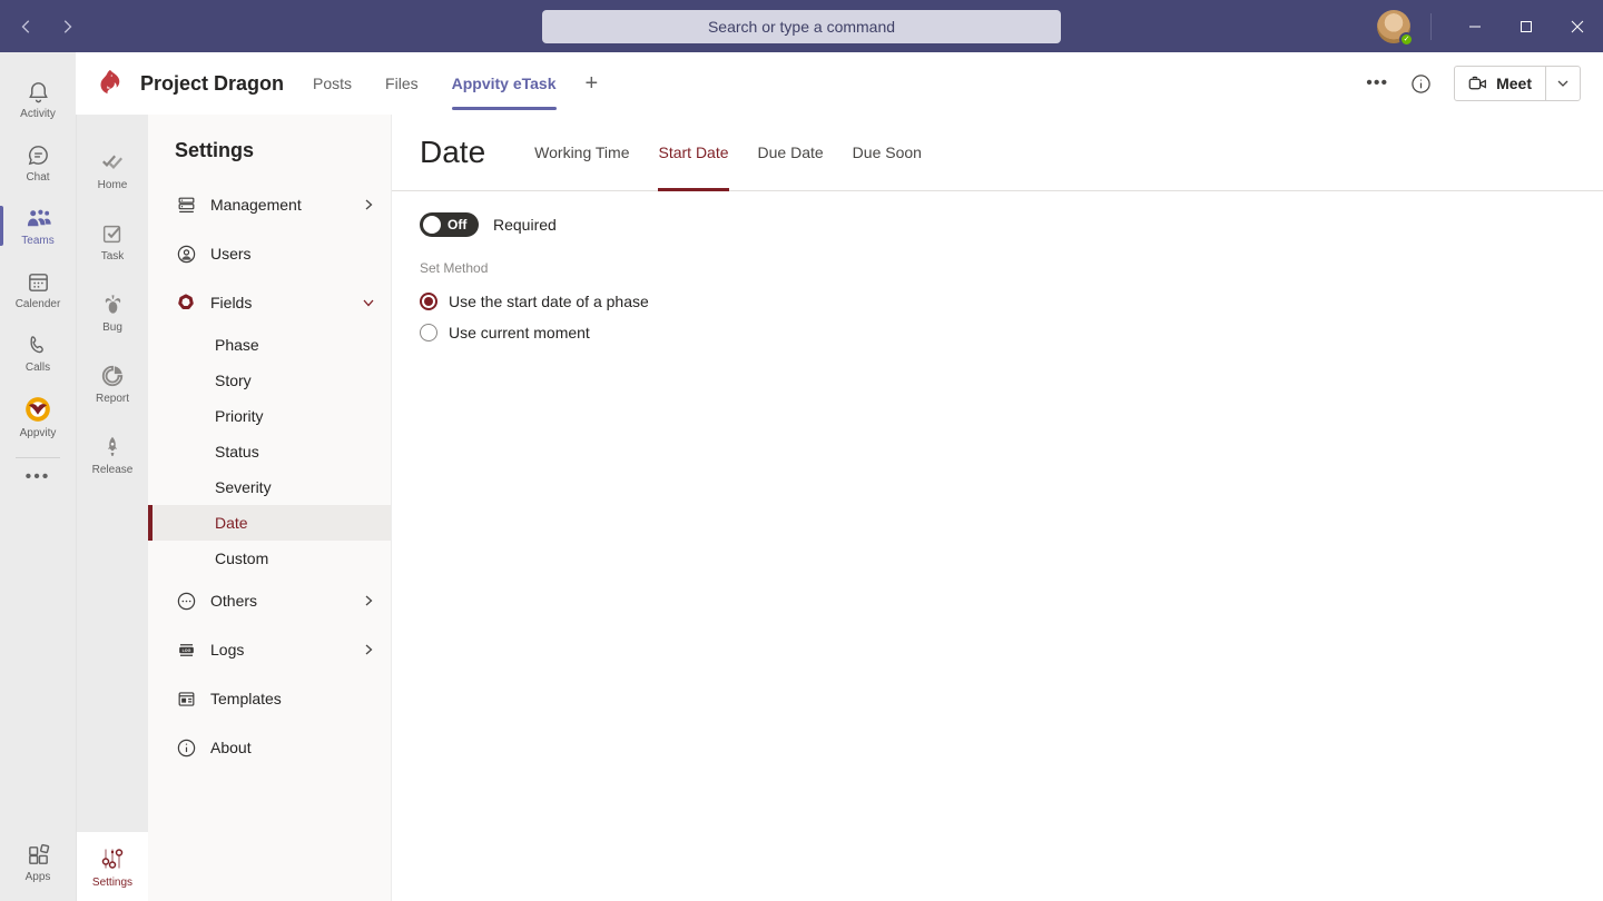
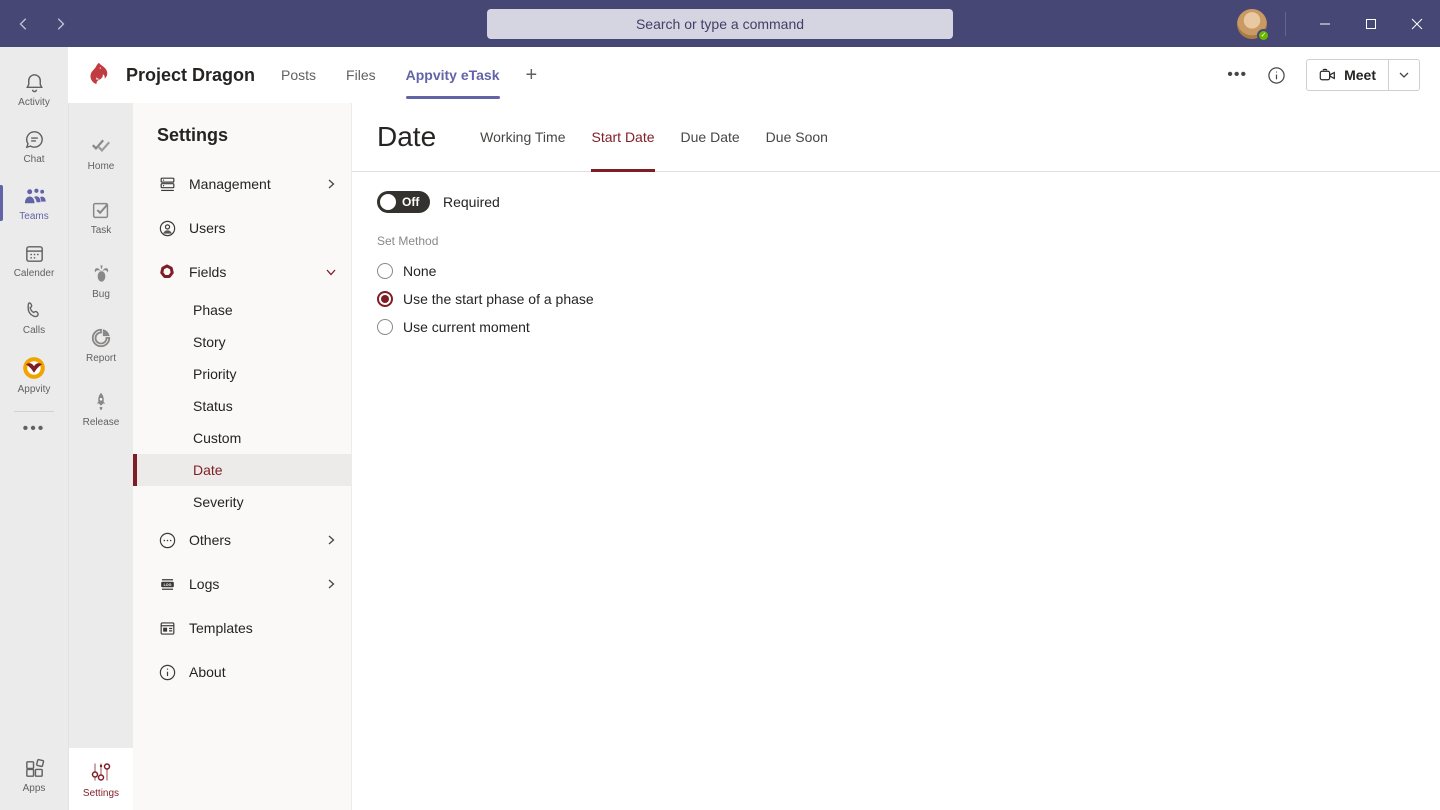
  Search or type a command
  Activity
  Chat
  Teams
  Calender
  Calls
  Appvity
  •••
  Apps
  Project Dragon
  Posts
  Files
  Appvity eTask
  +
  •••
  Meet
  Home
  Task
  Bug
  Report
  Release
  Settings
  Settings
  Management
  Users
  Fields
  Phase
  Story
  Priority
  Status
- Severity
+ Custom
  Date
- Custom
+ Severity
  Others
  Logs
  Templates
  About
  Date
  Working Time
  Start Date
  Due Date
  Due Soon
  Off
  Required
  Set Method
+ None
- Use the start date of a phase
+ Use the start phase of a phase
  Use current moment
